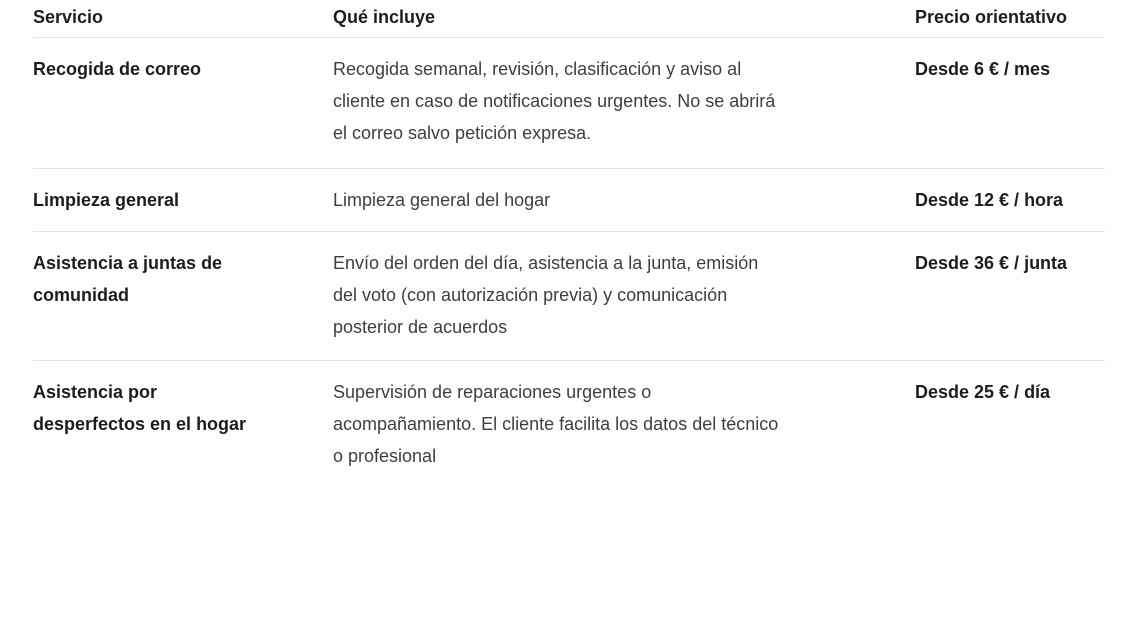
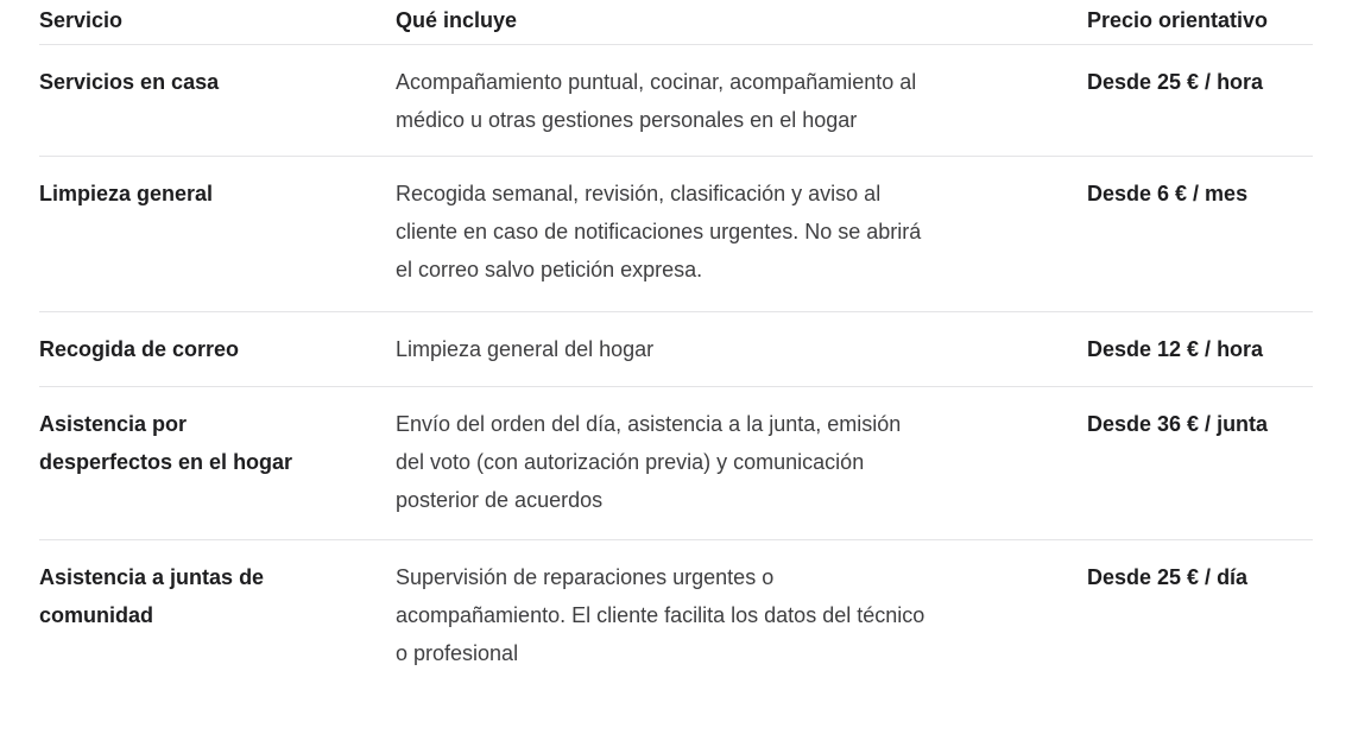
  Servicio
  Qué incluye
  Precio orientativo
+ Servicios en casa
+ Acompañamiento puntual, cocinar, acompañamiento al médico u otras gestiones personales en el hogar
+ Desde 25 € / hora
- Recogida de correo
+ Limpieza general
  Recogida semanal, revisión, clasificación y aviso al cliente en caso de notificaciones urgentes. No se abrirá el correo salvo petición expresa.
  Desde 6 € / mes
- Limpieza general
+ Recogida de correo
  Limpieza general del hogar
  Desde 12 € / hora
- Asistencia a juntas de comunidad
+ Asistencia por desperfectos en el hogar
  Envío del orden del día, asistencia a la junta, emisión del voto (con autorización previa) y comunicación posterior de acuerdos
  Desde 36 € / junta
- Asistencia por desperfectos en el hogar
+ Asistencia a juntas de comunidad
  Supervisión de reparaciones urgentes o acompañamiento. El cliente facilita los datos del técnico o profesional
  Desde 25 € / día
